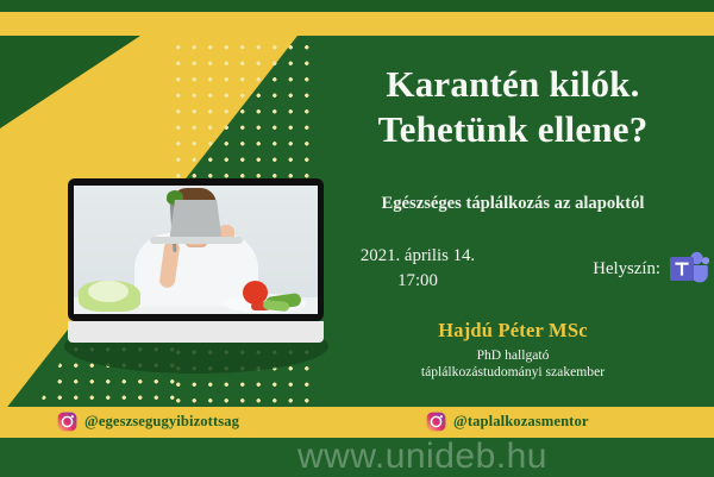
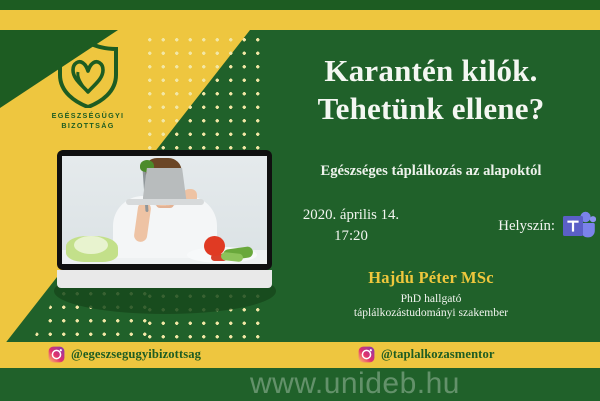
+ EGÉSZSÉGÜGYI
+ BIZOTTSÁG
  Karantén kilók.
  Tehetünk ellene?
  Egészséges táplálkozás az alapoktól
- 2021. április 14.
+ 2020. április 14.
- 17:00
+ 17:20
  Helyszín:
  Hajdú Péter MSc
  PhD hallgató
  táplálkozástudományi szakember
  @egeszsegugyibizottsag
  @taplalkozasmentor
  www.unideb.hu
